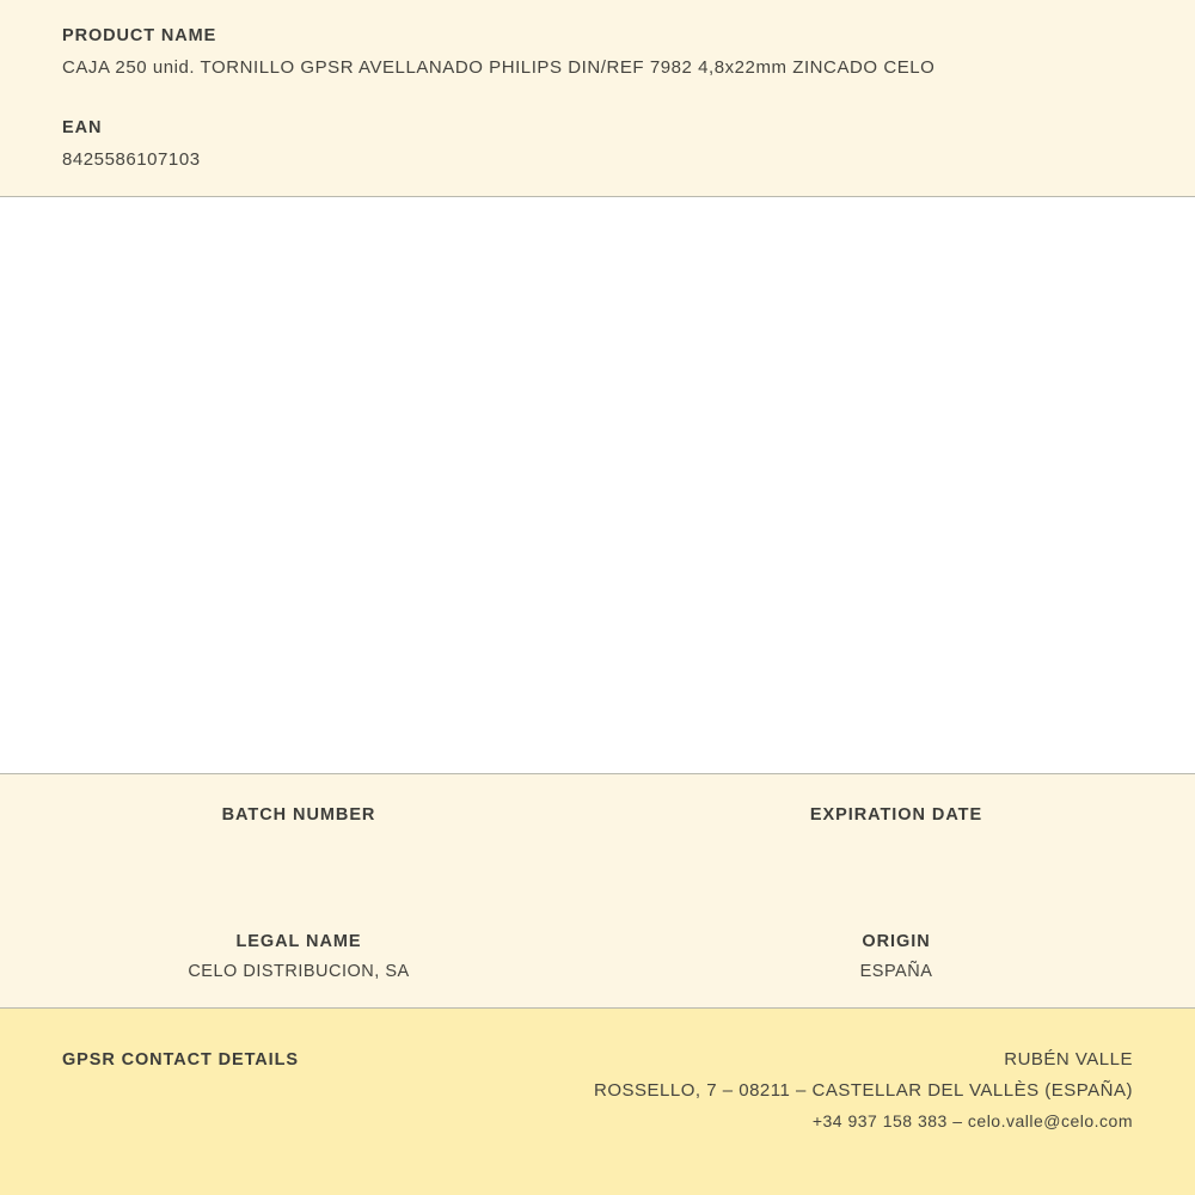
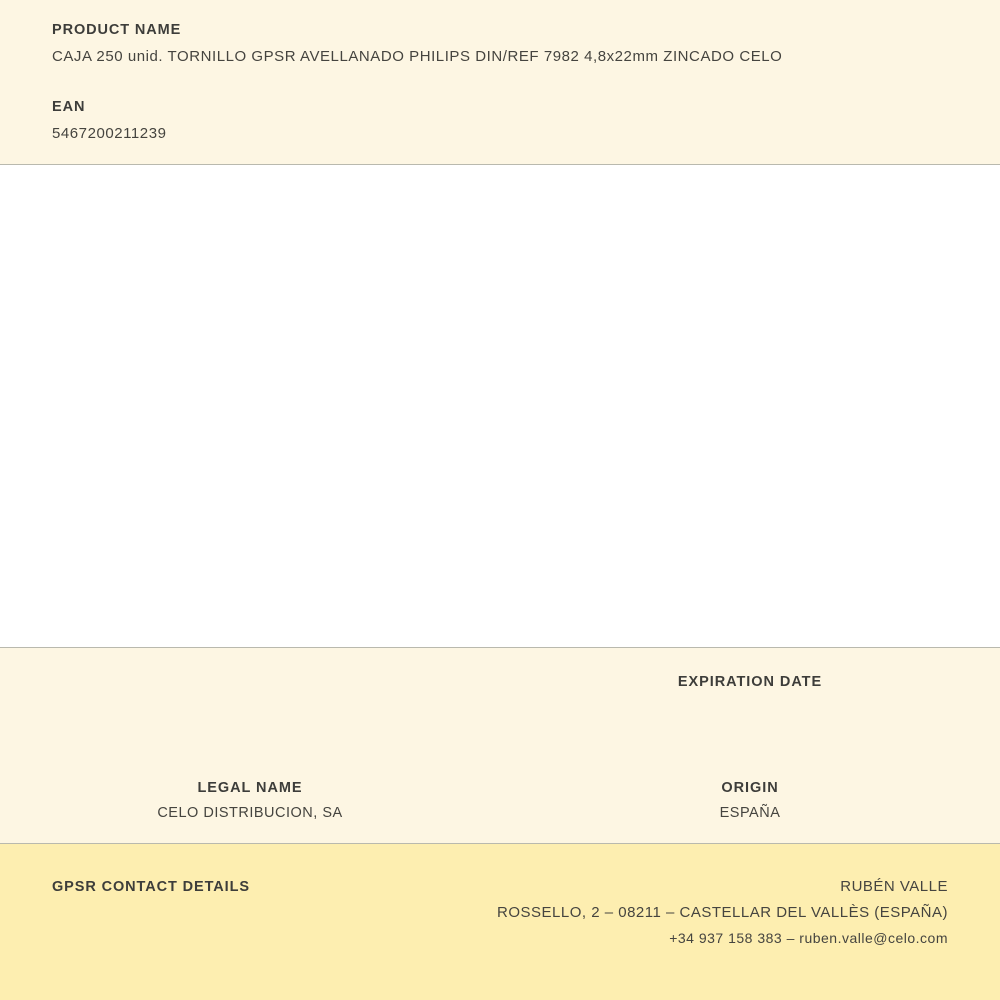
  PRODUCT NAME
  CAJA 250 unid. TORNILLO GPSR AVELLANADO PHILIPS DIN/REF 7982 4,8x22mm ZINCADO CELO
  EAN
- 8425586107103
+ 5467200211239
- BATCH NUMBER
  EXPIRATION DATE
  LEGAL NAME
  CELO DISTRIBUCION, SA
  ORIGIN
  ESPAÑA
  GPSR CONTACT DETAILS
  RUBÉN VALLE
- ROSSELLO, 7 – 08211 – CASTELLAR DEL VALLÈS (ESPAÑA)
+ ROSSELLO, 2 – 08211 – CASTELLAR DEL VALLÈS (ESPAÑA)
- +34 937 158 383 – celo.valle@celo.com
+ +34 937 158 383 – ruben.valle@celo.com
